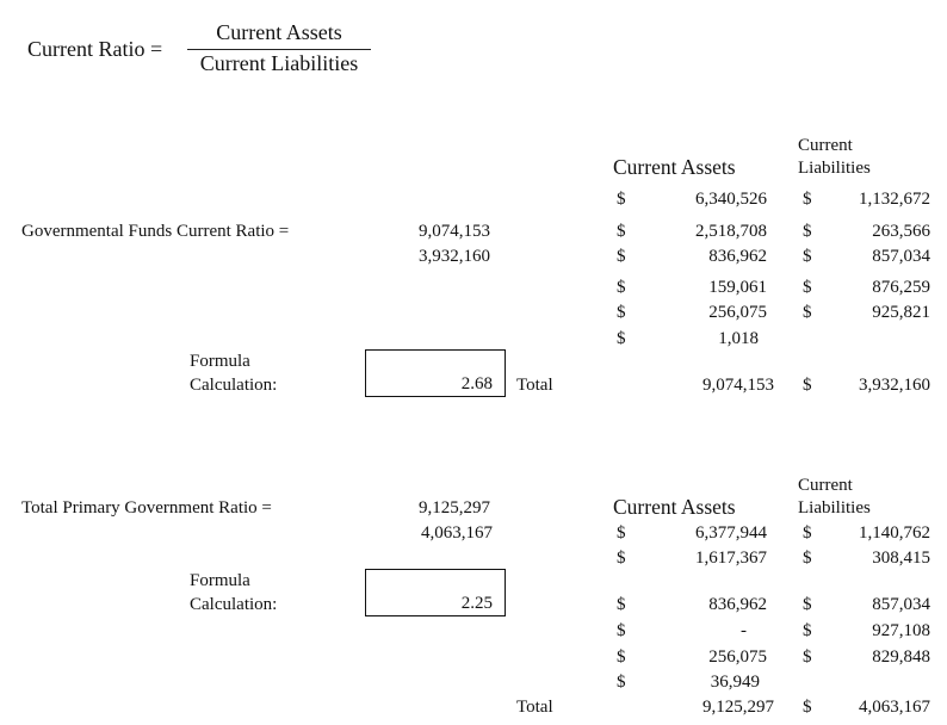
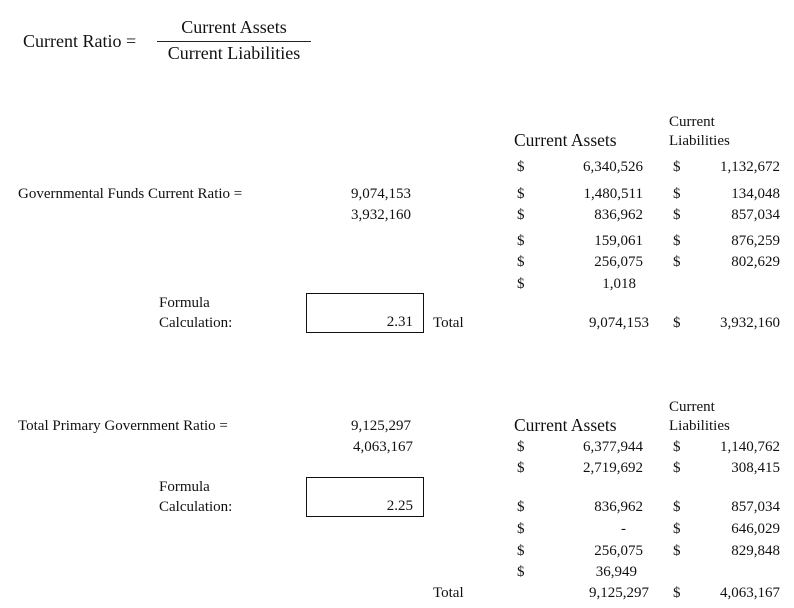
  Current Ratio =
  Current Assets
  Current Liabilities
  Governmental Funds Current Ratio =
  9,074,153
  3,932,160
  Formula
  Calculation:
- 2.68
+ 2.31
  Total
  Current Assets
  Current
  Liabilities
  $
  6,340,526
  $
  1,132,672
  $
- 2,518,708
+ 1,480,511
  $
- 263,566
+ 134,048
  $
  836,962
  $
  857,034
  $
  159,061
  $
  876,259
  $
  256,075
  $
- 925,821
+ 802,629
  $
  1,018
  9,074,153
  $
  3,932,160
  Total Primary Government Ratio =
  9,125,297
  4,063,167
  Formula
  Calculation:
  2.25
  Current Assets
  Current
  Liabilities
  $
  6,377,944
  $
  1,140,762
  $
- 1,617,367
+ 2,719,692
  $
  308,415
  $
  836,962
  $
  857,034
  $
  -
  $
- 927,108
+ 646,029
  $
  256,075
  $
  829,848
  $
  36,949
  Total
  9,125,297
  $
  4,063,167
